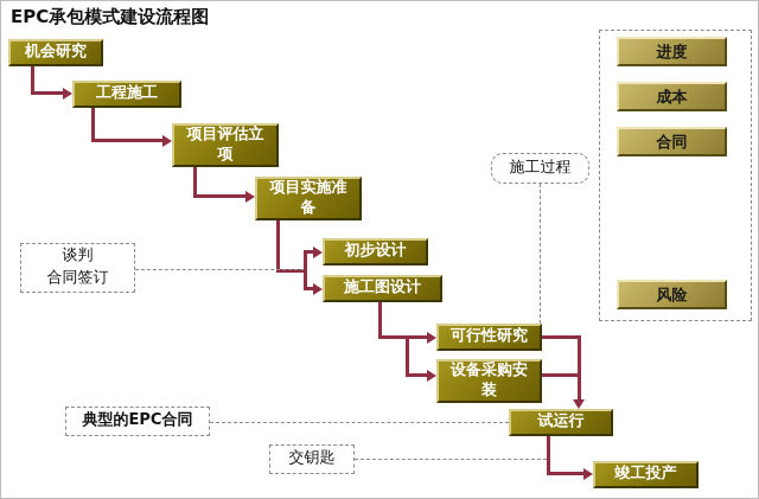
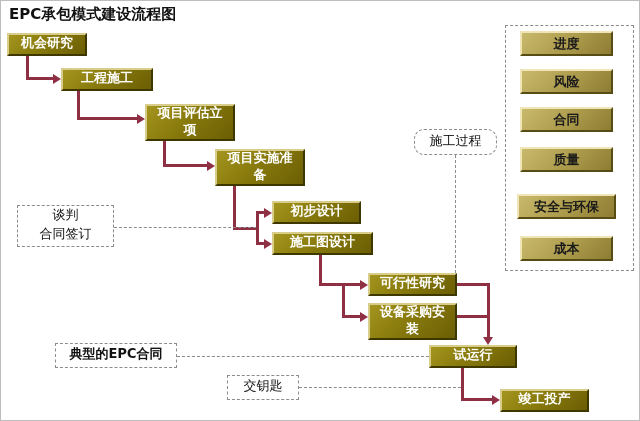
  EPC承包模式建设流程图
  机会研究
  工程施工
  项目评估立
  项
  项目实施准
  备
  初步设计
  施工图设计
  可行性研究
  设备采购安
  装
  试运行
  竣工投产
  谈判
  合同签订
  施工过程
  典型的EPC合同
  交钥匙
  进度
- 成本
+ 风险
  合同
+ 质量
+ 安全与环保
- 风险
+ 成本
